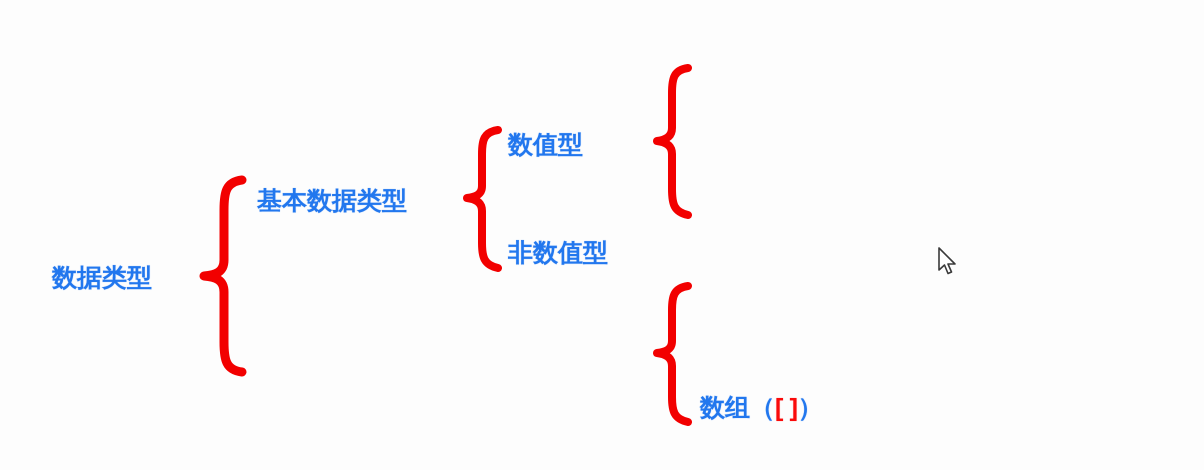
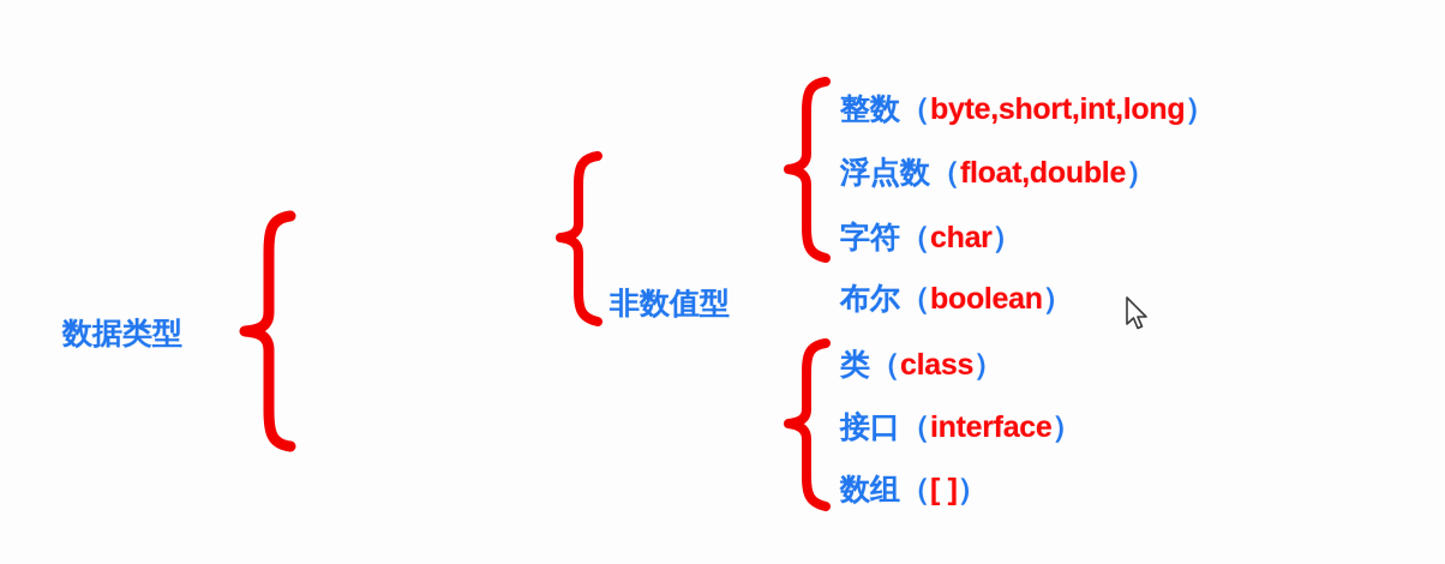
  数据类型
- 基本数据类型
- 数值型
  非数值型
+ 整数（byte,short,int,long）
+ 浮点数（float,double）
+ 字符（char）
+ 布尔（boolean）
+ 类（class）
+ 接口（interface）
  数组（[ ]）
